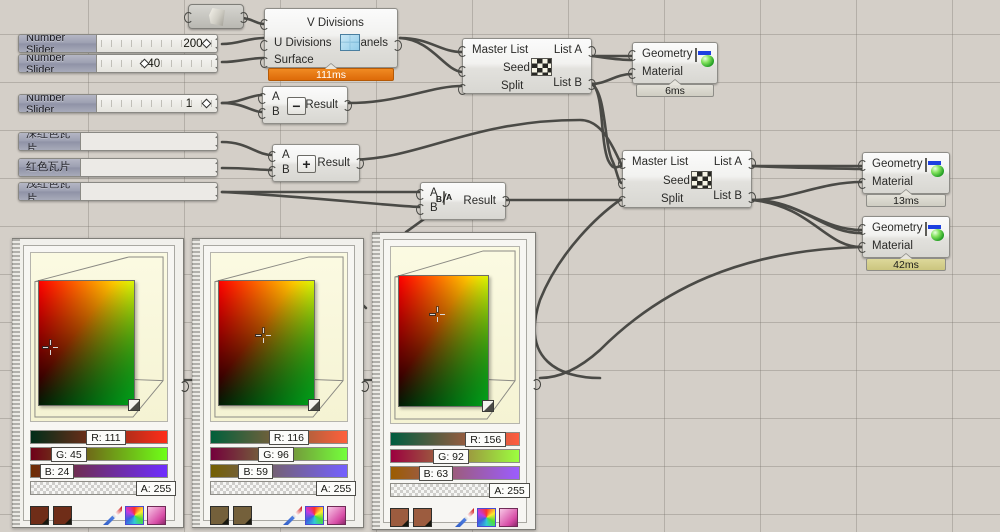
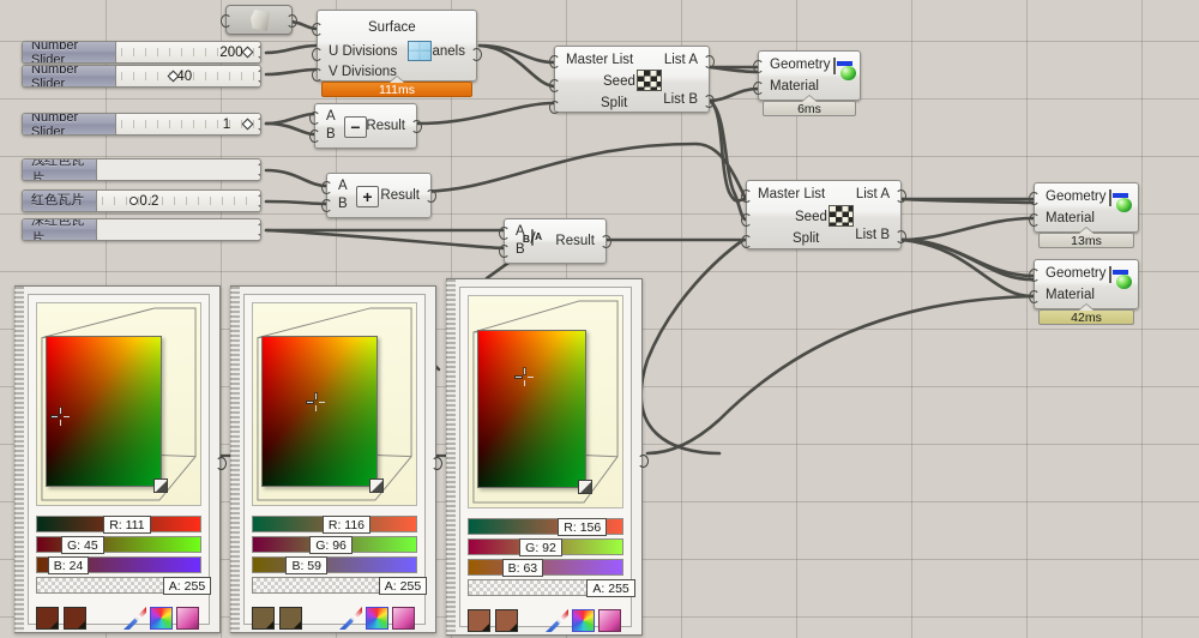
- V Divisions
+ Surface
  U Divisions
- Surface
+ V Divisions
  anels
  111ms
  A
  B
  Result
  −
  A
  B
  Result
  +
  A
  B
  Result
  A
  B
  Master List
  Seed
  Split
  List A
  List B
  Geometry
  Material
  6ms
  Master List
  Seed
  Split
  List A
  List B
  Geometry
  Material
  13ms
  Geometry
  Material
  42ms
  Number Slider
  200
  Number Slider
  40
  Number Slider
  1
- 深红色瓦片
+ 浅红色瓦片
  红色瓦片
+ 0.2
- 浅红色瓦片
+ 深红色瓦片
  R: 111
  G: 45
  B: 24
  A: 255
  R: 116
  G: 96
  B: 59
  A: 255
  R: 156
  G: 92
  B: 63
  A: 255
